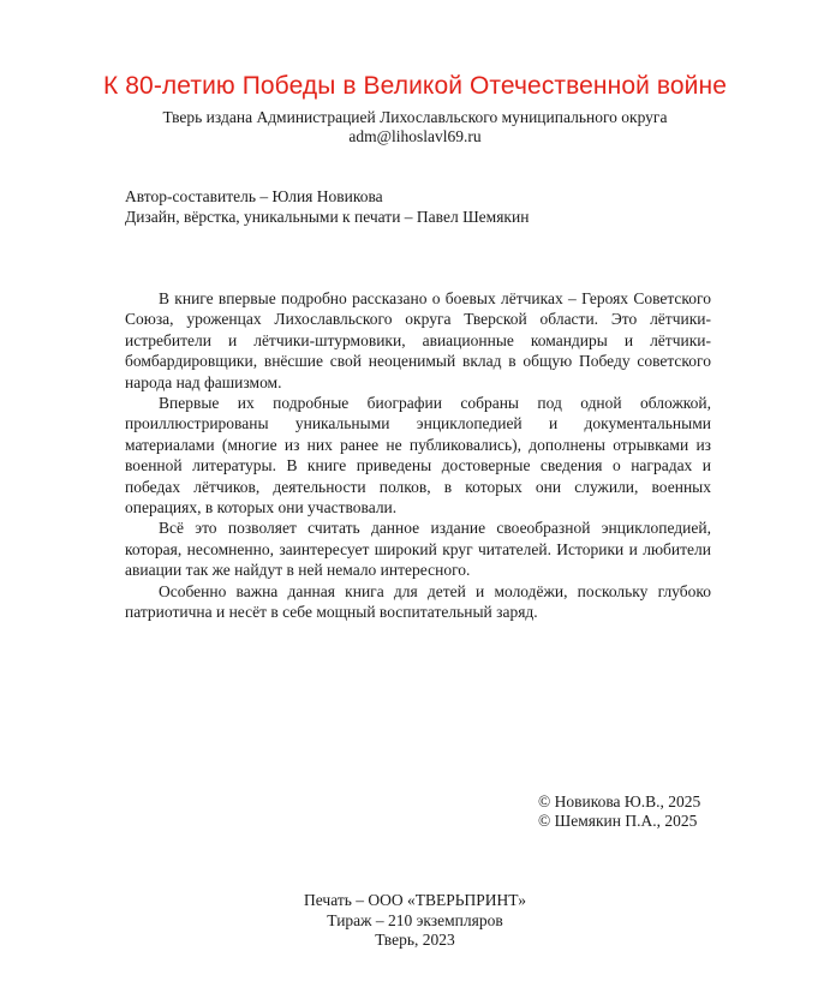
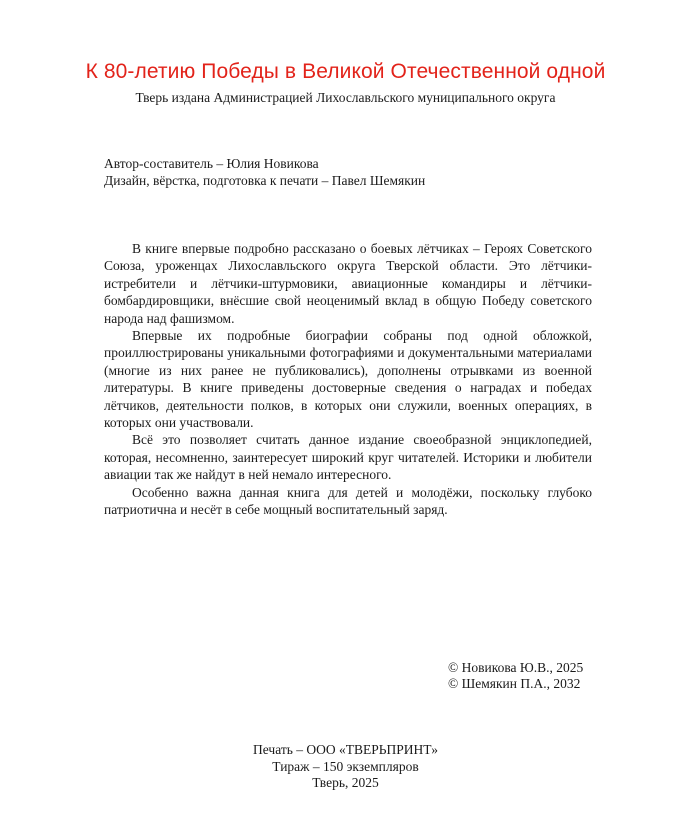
- К 80-летию Победы в Великой Отечественной войне
+ К 80-летию Победы в Великой Отечественной одной
  Тверь издана Администрацией Лихославльского муниципального округа
- adm@lihoslavl69.ru
  Автор-составитель – Юлия Новикова
- Дизайн, вёрстка, уникальными к печати – Павел Шемякин
+ Дизайн, вёрстка, подготовка к печати – Павел Шемякин
  В книге впервые подробно рассказано о боевых лётчиках – Героях Советского Союза, уроженцах Лихославльского округа Тверской области. Это лётчики-истребители и лётчики-штурмовики, авиационные командиры и лётчики-бомбардировщики, внёсшие свой неоценимый вклад в общую Победу советского народа над фашизмом.
- Впервые их подробные биографии собраны под одной обложкой, проиллюстрированы уникальными энциклопедией и документальными материалами (многие из них ранее не публиковались), дополнены отрывками из военной литературы. В книге приведены достоверные сведения о наградах и победах лётчиков, деятельности полков, в которых они служили, военных операциях, в которых они участвовали.
+ Впервые их подробные биографии собраны под одной обложкой, проиллюстрированы уникальными фотографиями и документальными материалами (многие из них ранее не публиковались), дополнены отрывками из военной литературы. В книге приведены достоверные сведения о наградах и победах лётчиков, деятельности полков, в которых они служили, военных операциях, в которых они участвовали.
  Всё это позволяет считать данное издание своеобразной энциклопедией, которая, несомненно, заинтересует широкий круг читателей. Историки и любители авиации так же найдут в ней немало интересного.
  Особенно важна данная книга для детей и молодёжи, поскольку глубоко патриотична и несёт в себе мощный воспитательный заряд.
  © Новикова Ю.В., 2025
- © Шемякин П.А., 2025
+ © Шемякин П.А., 2032
  Печать – ООО «ТВЕРЬПРИНТ»
- Тираж – 210 экземпляров
+ Тираж – 150 экземпляров
- Тверь, 2023
+ Тверь, 2025
